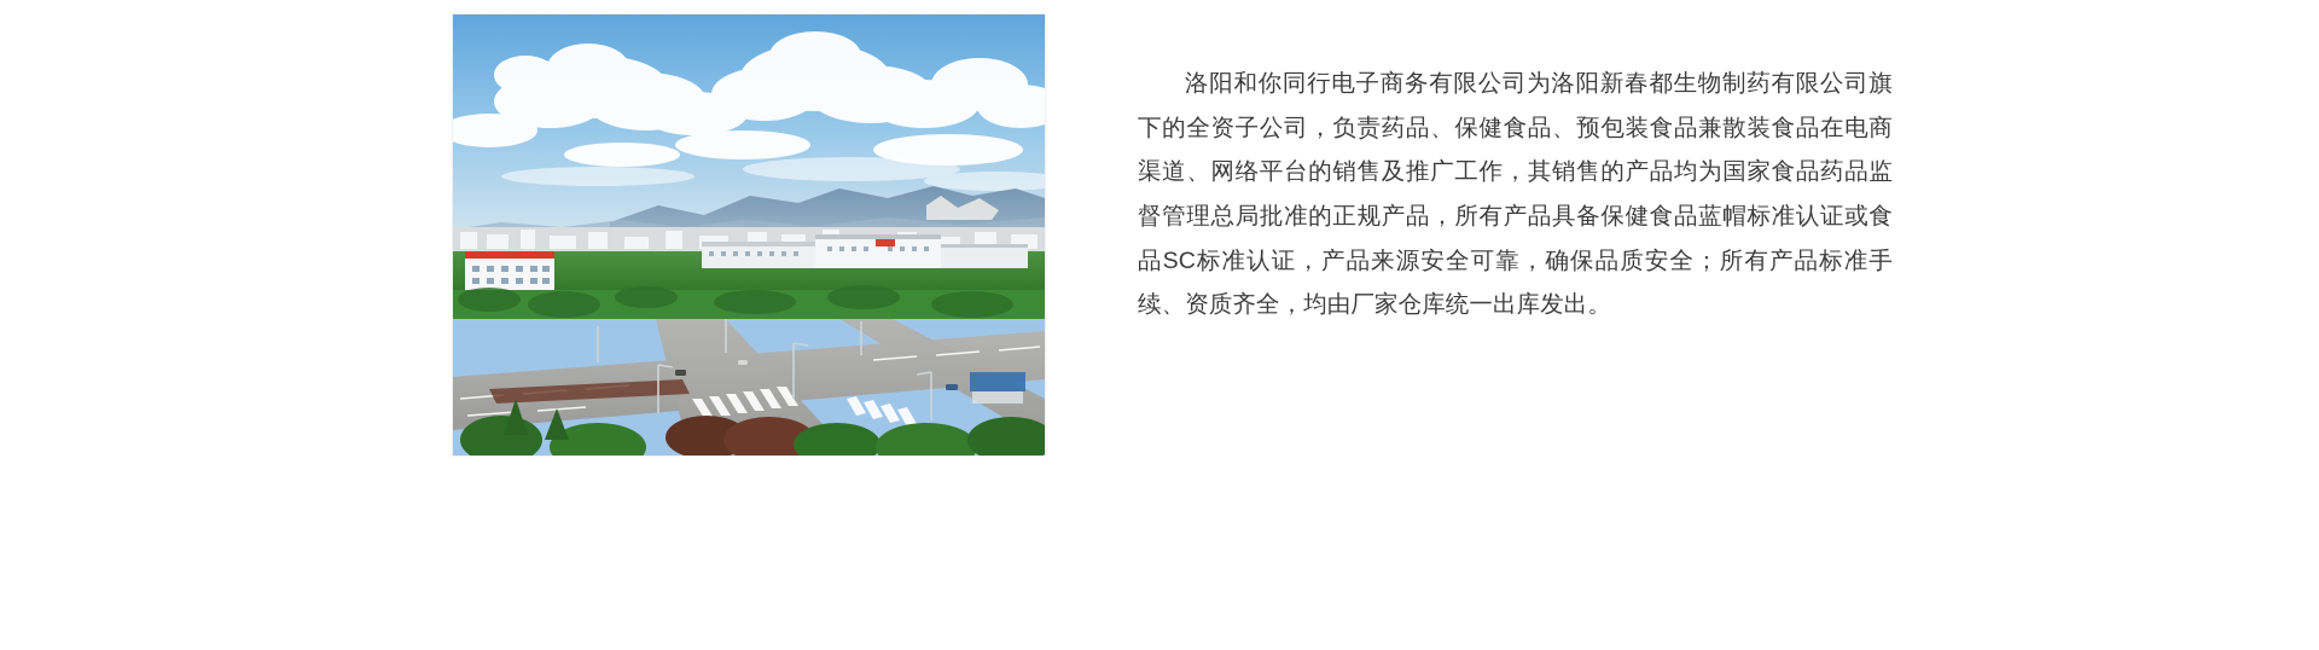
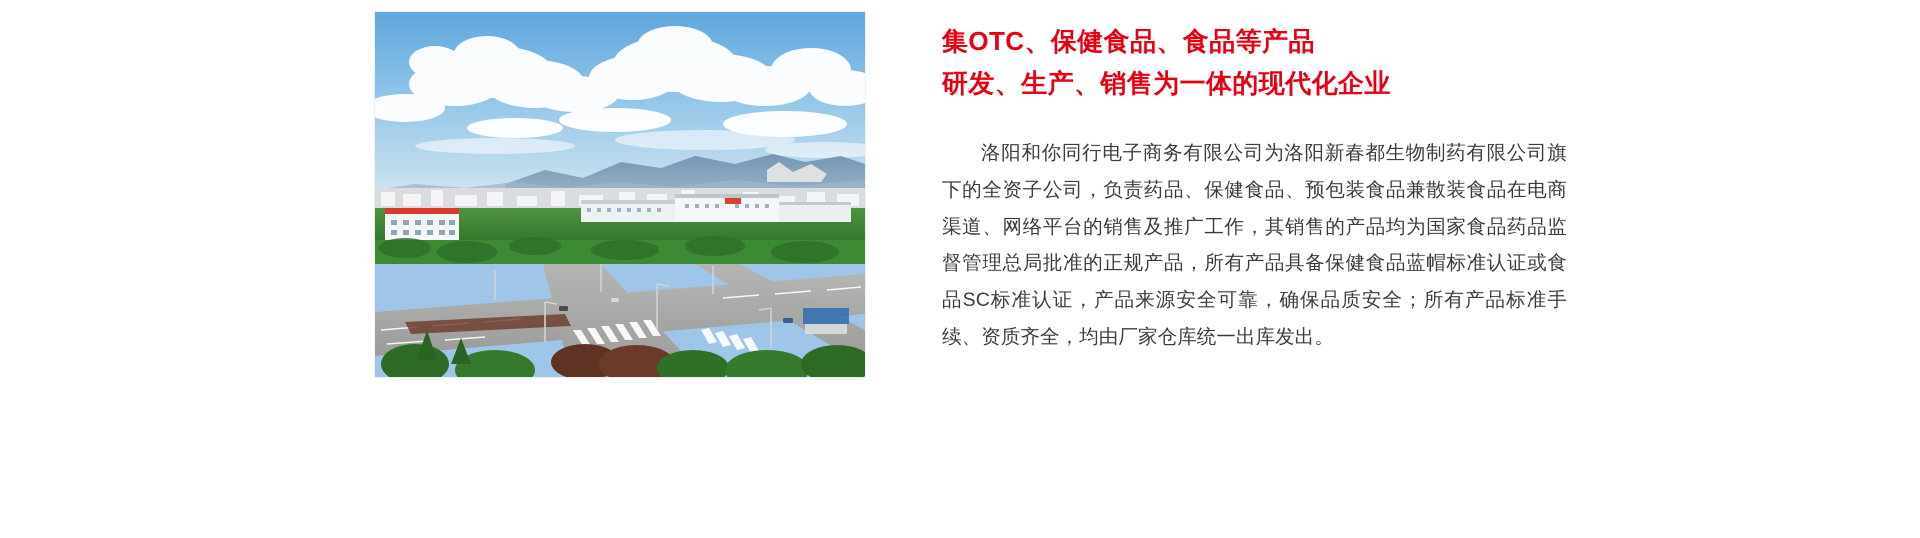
+ 集OTC、保健食品、食品等产品
+ 研发、生产、销售为一体的现代化企业
  洛阳和你同行电子商务有限公司为洛阳新春都生物制药有限公司旗下的全资子公司，负责药品、保健食品、预包装食品兼散装食品在电商渠道、网络平台的销售及推广工作，其销售的产品均为国家食品药品监督管理总局批准的正规产品，所有产品具备保健食品蓝帽标准认证或食品SC标准认证，产品来源安全可靠，确保品质安全；所有产品标准手续、资质齐全，均由厂家仓库统一出库发出。
